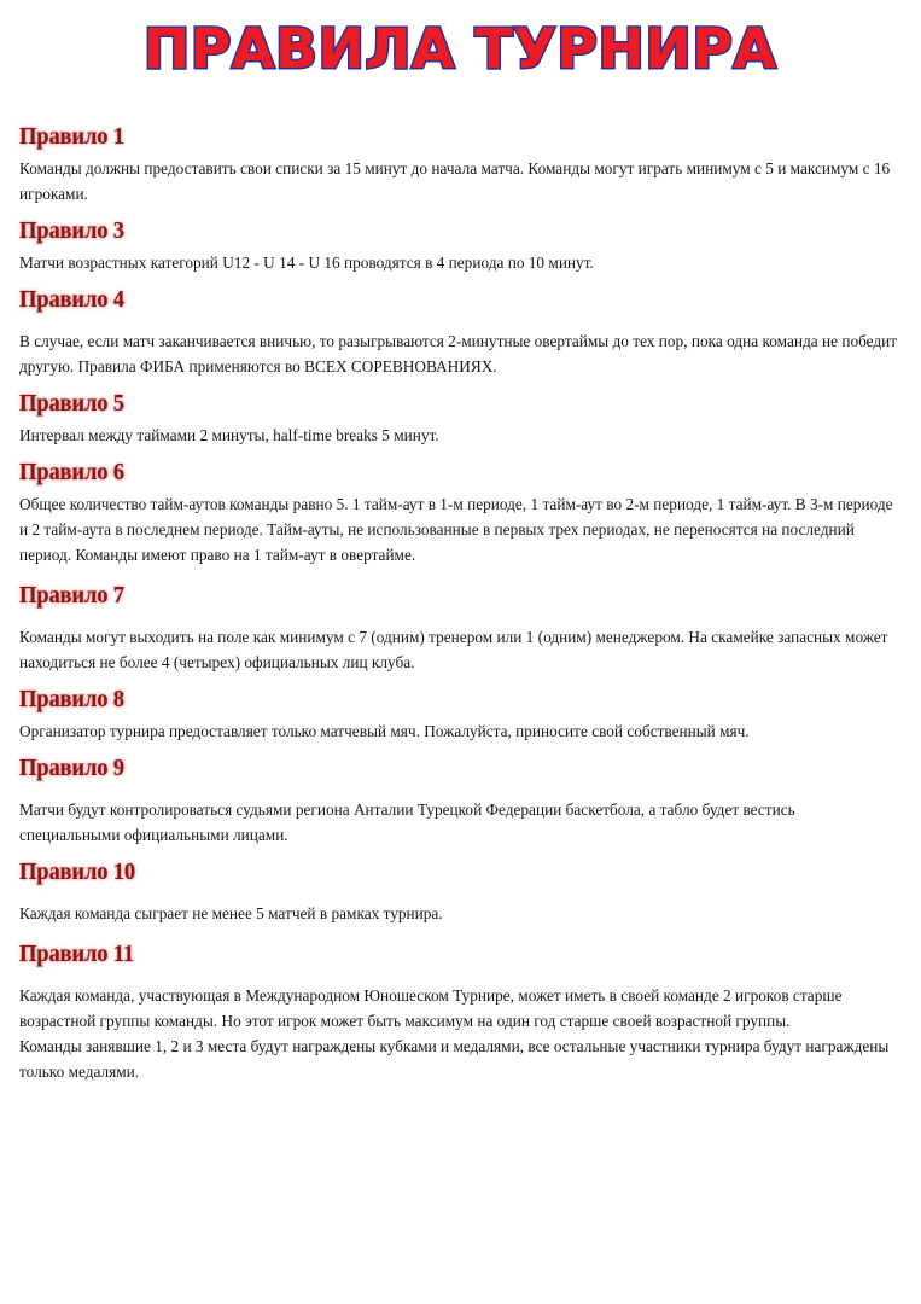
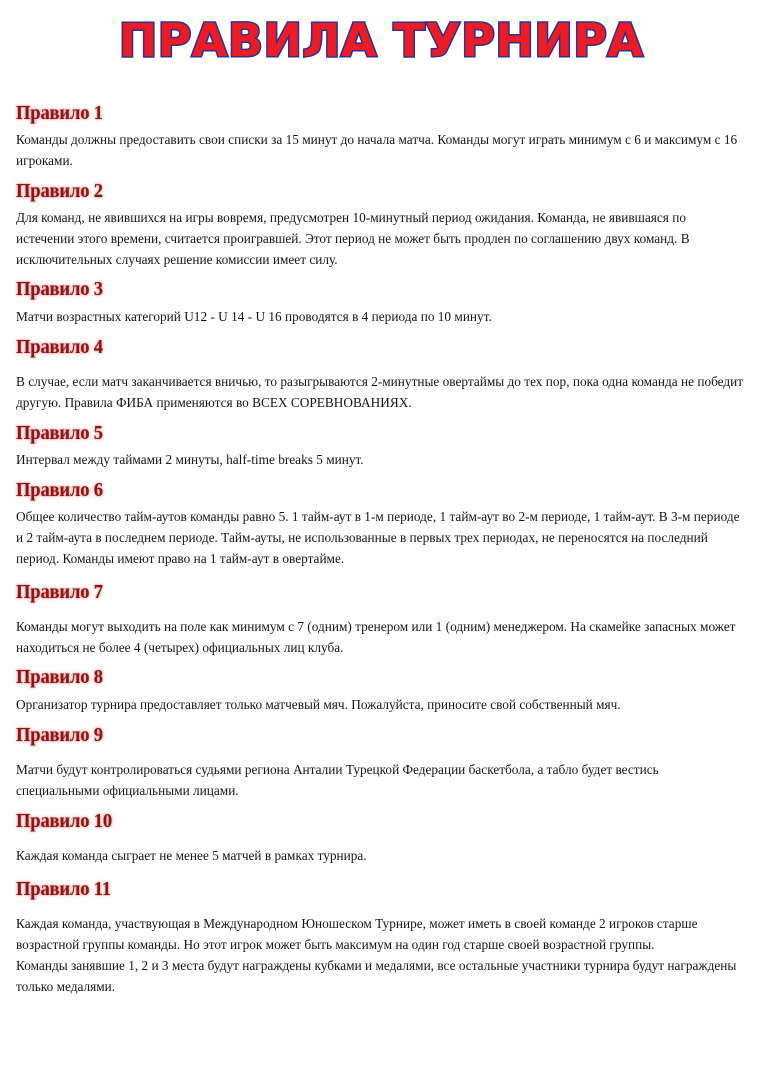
  ПРАВИЛА ТУРНИРА
  Правило 1
- Команды должны предоставить свои списки за 15 минут до начала матча. Команды могут играть минимум с 5 и максимум с 16 игроками.
+ Команды должны предоставить свои списки за 15 минут до начала матча. Команды могут играть минимум с 6 и максимум с 16 игроками.
+ Правило 2
+ Для команд, не явившихся на игры вовремя, предусмотрен 10-минутный период ожидания. Команда, не явившаяся по истечении этого времени, считается проигравшей. Этот период не может быть продлен по соглашению двух команд. В исключительных случаях решение комиссии имеет силу.
  Правило 3
  Матчи возрастных категорий U12 - U 14 - U 16 проводятся в 4 периода по 10 минут.
  Правило 4
  В случае, если матч заканчивается вничью, то разыгрываются 2-минутные овертаймы до тех пор, пока одна команда не победит другую. Правила ФИБА применяются во ВСЕХ СОРЕВНОВАНИЯХ.
  Правило 5
  Интервал между таймами 2 минуты, half-time breaks 5 минут.
  Правило 6
  Общее количество тайм-аутов команды равно 5. 1 тайм-аут в 1-м периоде, 1 тайм-аут во 2-м периоде, 1 тайм-аут. В 3-м периоде и 2 тайм-аута в последнем периоде. Тайм-ауты, не использованные в первых трех периодах, не переносятся на последний период. Команды имеют право на 1 тайм-аут в овертайме.
  Правило 7
  Команды могут выходить на поле как минимум с 7 (одним) тренером или 1 (одним) менеджером. На скамейке запасных может находиться не более 4 (четырех) официальных лиц клуба.
  Правило 8
  Организатор турнира предоставляет только матчевый мяч. Пожалуйста, приносите свой собственный мяч.
  Правило 9
  Матчи будут контролироваться судьями региона Анталии Турецкой Федерации баскетбола, а табло будет вестись специальными официальными лицами.
  Правило 10
  Каждая команда сыграет не менее 5 матчей в рамках турнира.
  Правило 11
  Каждая команда, участвующая в Международном Юношеском Турнире, может иметь в своей команде 2 игроков старше возрастной группы команды. Но этот игрок может быть максимум на один год старше своей возрастной группы.
  Команды занявшие 1, 2 и 3 места будут награждены кубками и медалями, все остальные участники турнира будут награждены только медалями.
